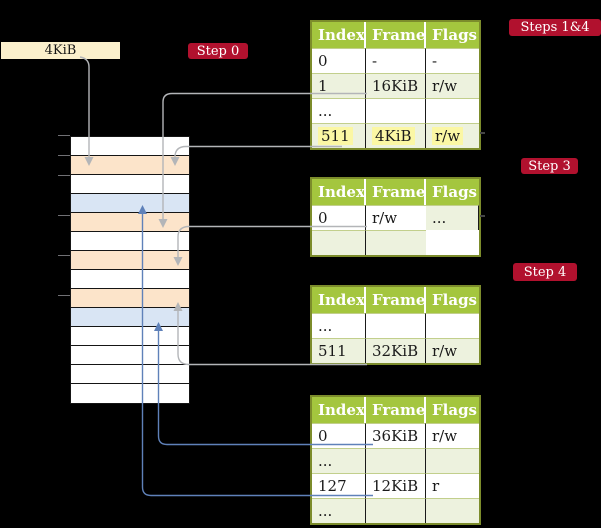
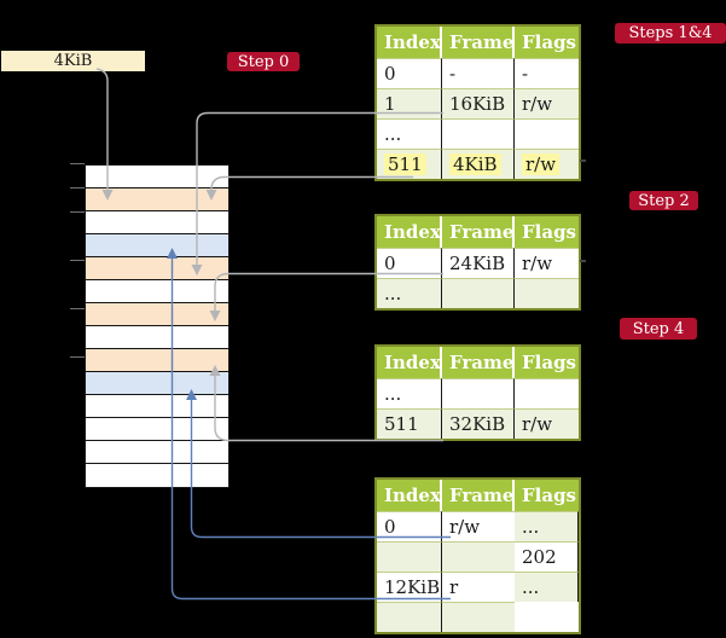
  4KiB
  Step 0
  Steps 1&4
- Step 3
+ Step 2
  Step 4
  Index
  Frame
  Flags
  0
  -
  -
  1
  16KiB
  r/w
  ...
  511
  4KiB
  r/w
  Index
  Frame
  Flags
  0
+ 24KiB
  r/w
  ...
  Index
  Frame
  Flags
  ...
  511
  32KiB
  r/w
  Index
  Frame
  Flags
  0
- 36KiB
  r/w
  ...
- 127
+ 202
  12KiB
  r
  ...
